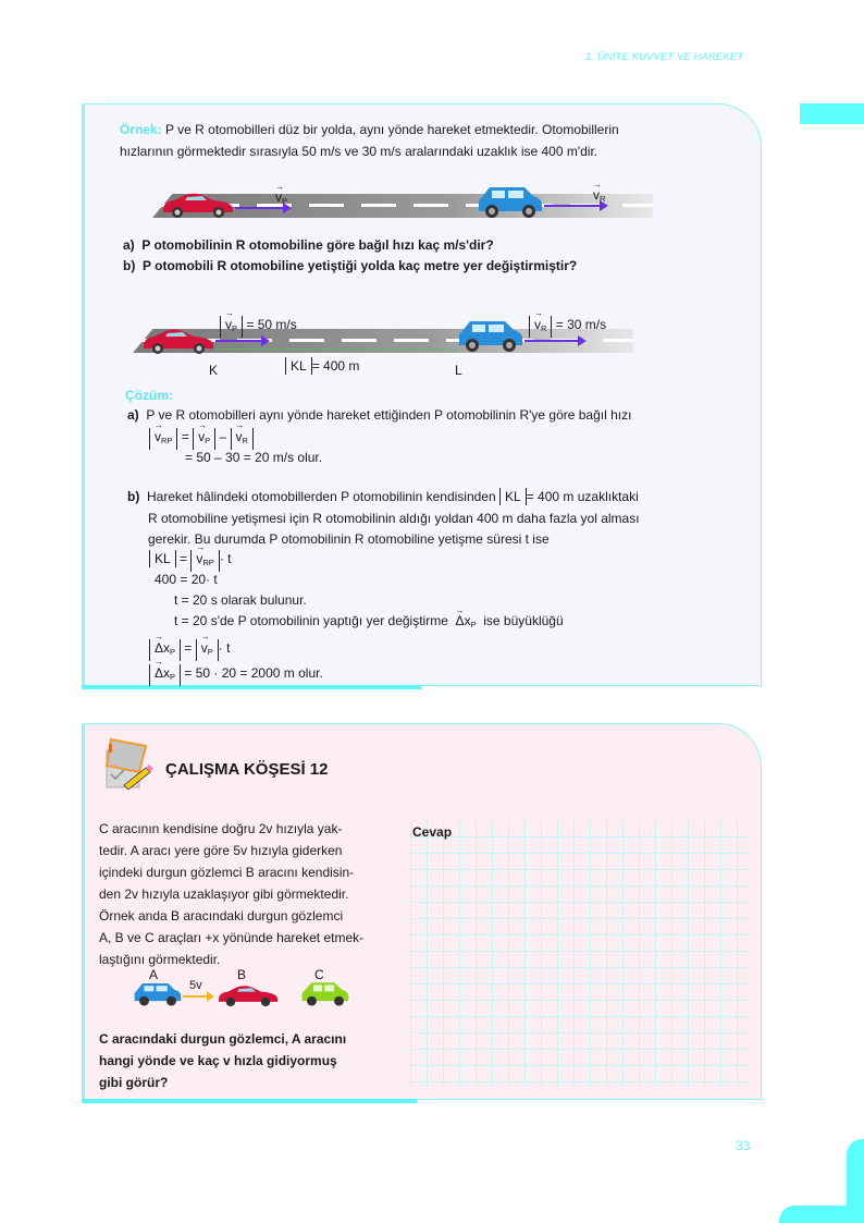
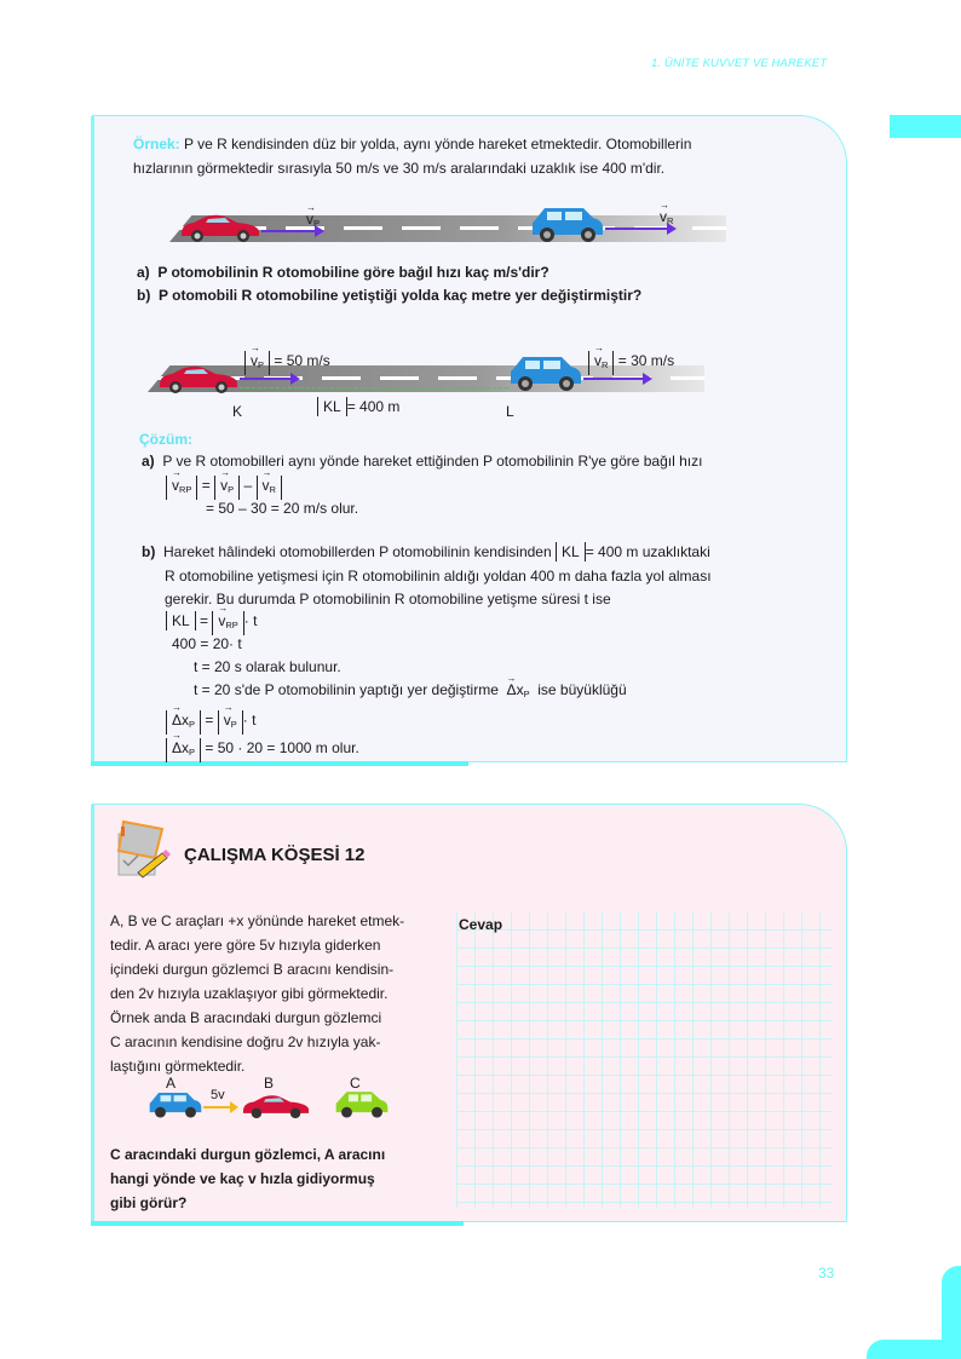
  1. ÜNİTE KUVVET VE HAREKET
- Örnek: P ve R otomobilleri düz bir yolda, aynı yönde hareket etmektedir. Otomobillerin
+ Örnek: P ve R kendisinden düz bir yolda, aynı yönde hareket etmektedir. Otomobillerin
  hızlarının görmektedir sırasıyla 50 m/s ve 30 m/s aralarındaki uzaklık ise 400 m'dir.
  vP
  vR
  a) P otomobilinin R otomobiline göre bağıl hızı kaç m/s'dir?
  b) P otomobili R otomobiline yetiştiği yolda kaç metre yer değiştirmiştir?
  vP = 50 m/s
  vR = 30 m/s
  K
  KL = 400 m
  L
  Çözüm:
  a) P ve R otomobilleri aynı yönde hareket ettiğinden P otomobilinin R'ye göre bağıl hızı
  vRP = vP – vR
  = 50 – 30 = 20 m/s olur.
  b) Hareket hâlindeki otomobillerden P otomobilinin kendisinden KL = 400 m uzaklıktaki
  R otomobiline yetişmesi için R otomobilinin aldığı yoldan 400 m daha fazla yol alması
  gerekir. Bu durumda P otomobilinin R otomobiline yetişme süresi t ise
  KL = vRP · t
  400 = 20· t
  t = 20 s olarak bulunur.
  t = 20 s'de P otomobilinin yaptığı yer değiştirme ΔxP ise büyüklüğü
  ΔxP = vP · t
- ΔxP = 50 · 20 = 2000 m olur.
+ ΔxP = 50 · 20 = 1000 m olur.
  ÇALIŞMA KÖŞESİ 12
- C aracının kendisine doğru 2v hızıyla yak-
+ A, B ve C araçları +x yönünde hareket etmek-
  tedir. A aracı yere göre 5v hızıyla giderken
  içindeki durgun gözlemci B aracını kendisin-
  den 2v hızıyla uzaklaşıyor gibi görmektedir.
  Örnek anda B aracındaki durgun gözlemci
- A, B ve C araçları +x yönünde hareket etmek-
+ C aracının kendisine doğru 2v hızıyla yak-
  laştığını görmektedir.
  A
  B
  C
  5v
  C aracındaki durgun gözlemci, A aracını
  hangi yönde ve kaç v hızla gidiyormuş
  gibi görür?
  Cevap
  33
